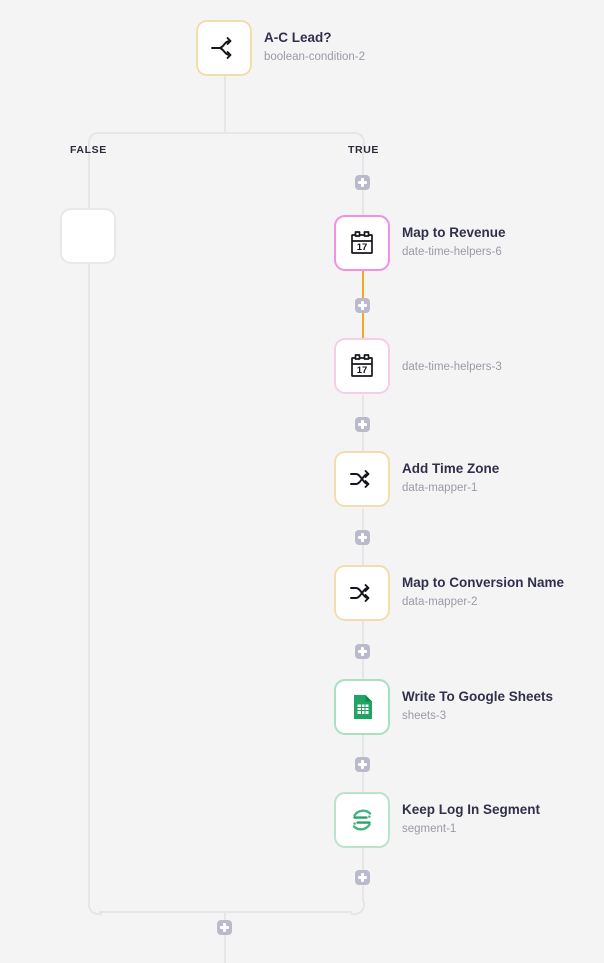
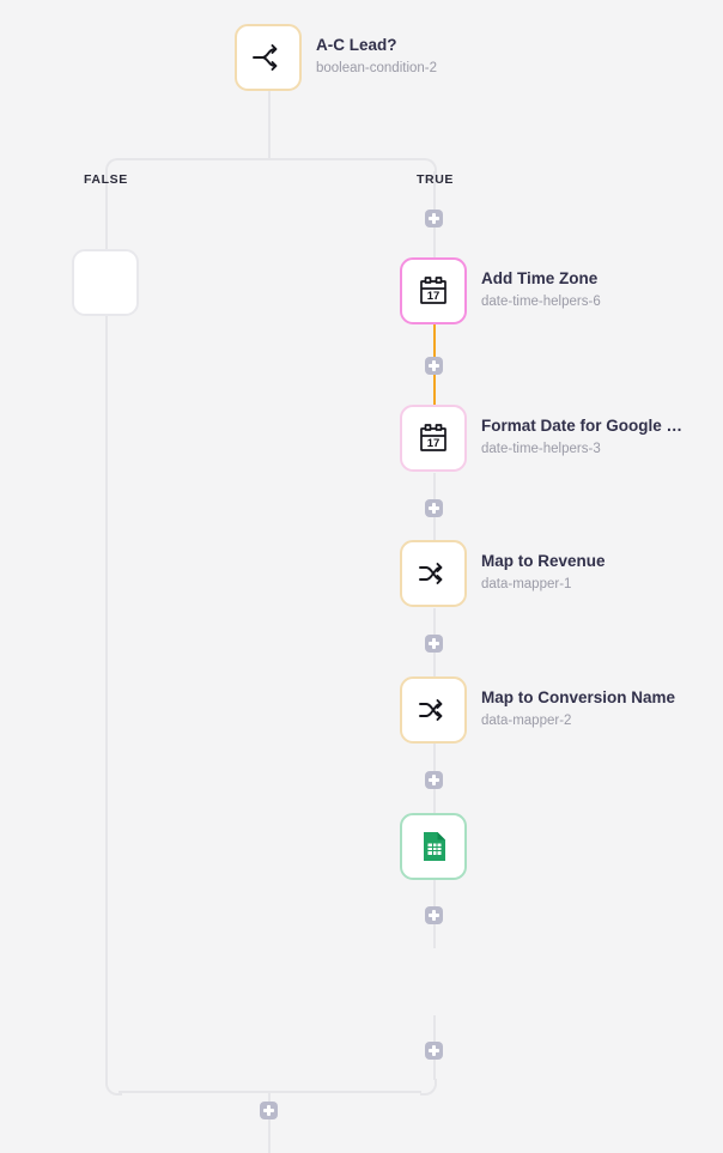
  FALSE
  TRUE
  A-C Lead?
  boolean-condition-2
  17
- Map to Revenue
+ Add Time Zone
  date-time-helpers-6
  17
+ Format Date for Google …
  date-time-helpers-3
- Add Time Zone
+ Map to Revenue
  data-mapper-1
  Map to Conversion Name
  data-mapper-2
- Write To Google Sheets
- sheets-3
- Keep Log In Segment
- segment-1
